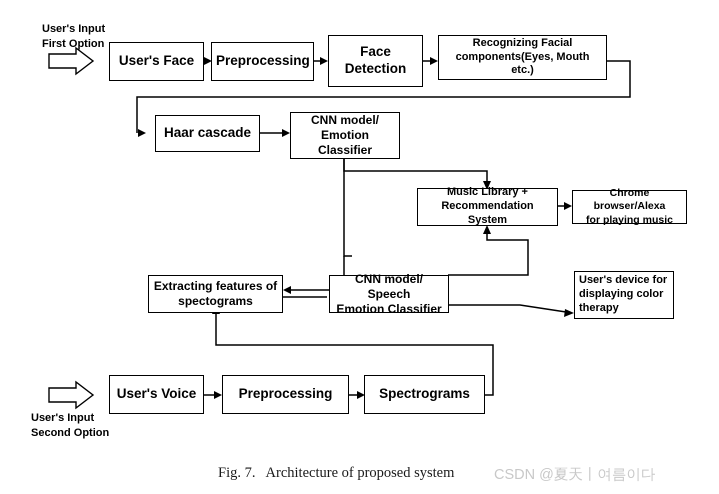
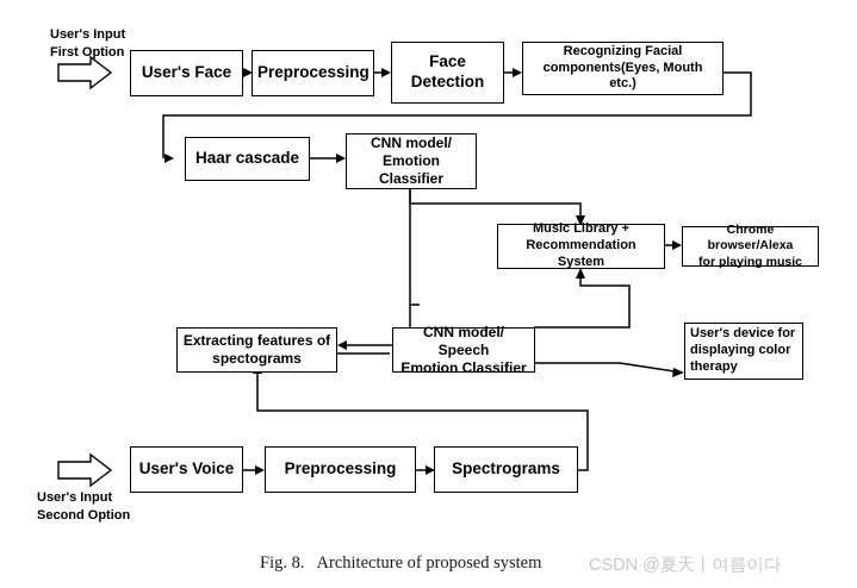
  User's Input
  First Option
  User's Input
  Second Option
  User's Face
  Preprocessing
  Face
  Detection
  Recognizing Facial
  components(Eyes, Mouth etc.)
  Haar cascade
  CNN model/
  Emotion Classifier
  Music Library +
  Recommendation System
  Chrome browser/Alexa
  for playing music
  Extracting features of
  spectograms
  CNN model/ Speech
  Emotion Classifier
  User's device for
  displaying color
  therapy
  User's Voice
  Preprocessing
  Spectrograms
- Fig. 7. Architecture of proposed system
+ Fig. 8. Architecture of proposed system
  CSDN @夏天丨여름이다
